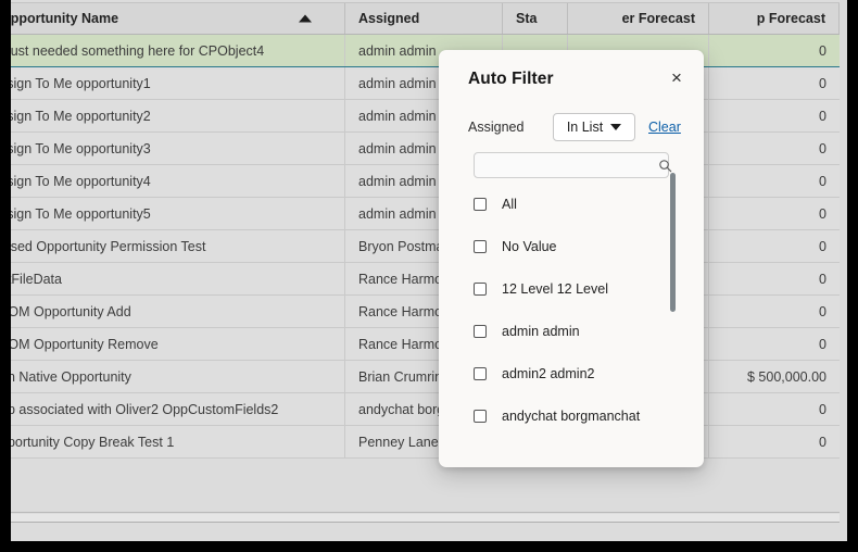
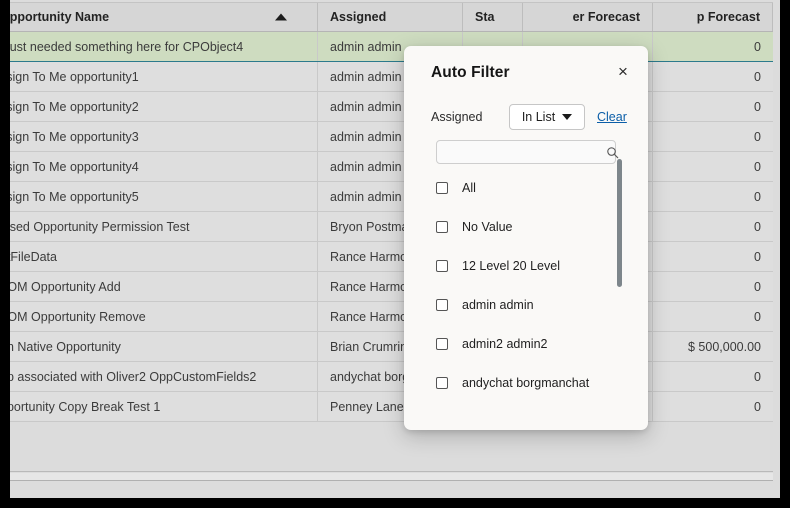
  pportunity Name
  Assigned
  Sta
  er Forecast
  p Forecast
  ust needed something here for CPObject4
  admin admin
  0
  sign To Me opportunity1
  admin admin
  0
  sign To Me opportunity2
  admin admin
  0
  sign To Me opportunity3
  admin admin
  0
  sign To Me opportunity4
  admin admin
  0
  sign To Me opportunity5
  admin admin
  0
  sed Opportunity Permission Test
  Bryon Postm
  0
  FileData
  Rance Harm
  0
  OM Opportunity Add
  Rance Harm
  0
  OM Opportunity Remove
  Rance Harm
  0
  n Native Opportunity
  Brian Crumri
  $ 500,000.00
  p associated with Oliver2 OppCustomFields2
  andychat bor
  0
  portunity Copy Break Test 1
  Penney Lane
  0
  Auto Filter
  ×
  Assigned
  In List
  Clear
  All
  No Value
- 12 Level 12 Level
+ 12 Level 20 Level
  admin admin
  admin2 admin2
  andychat borgmanchat
